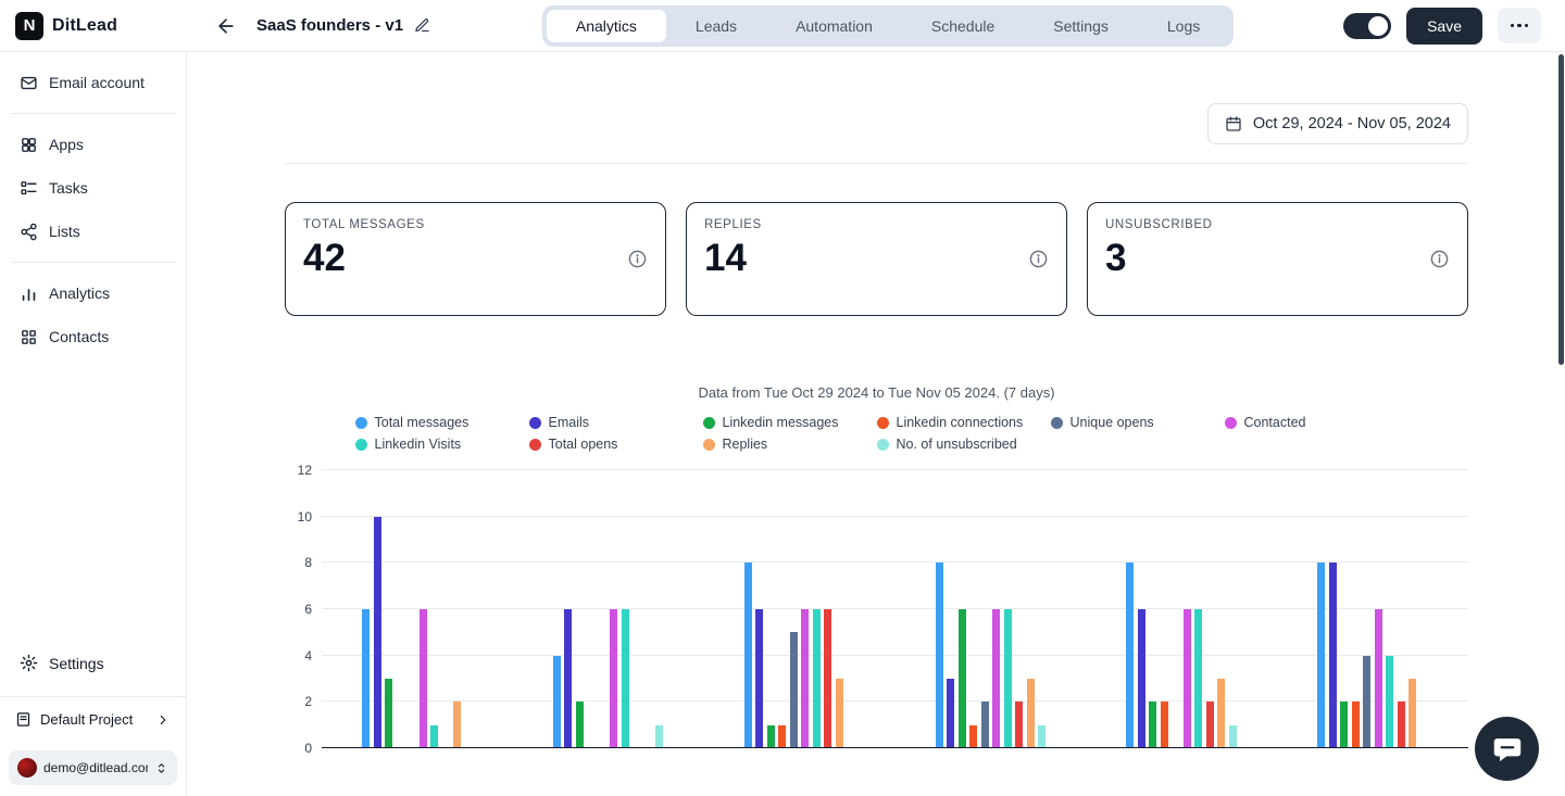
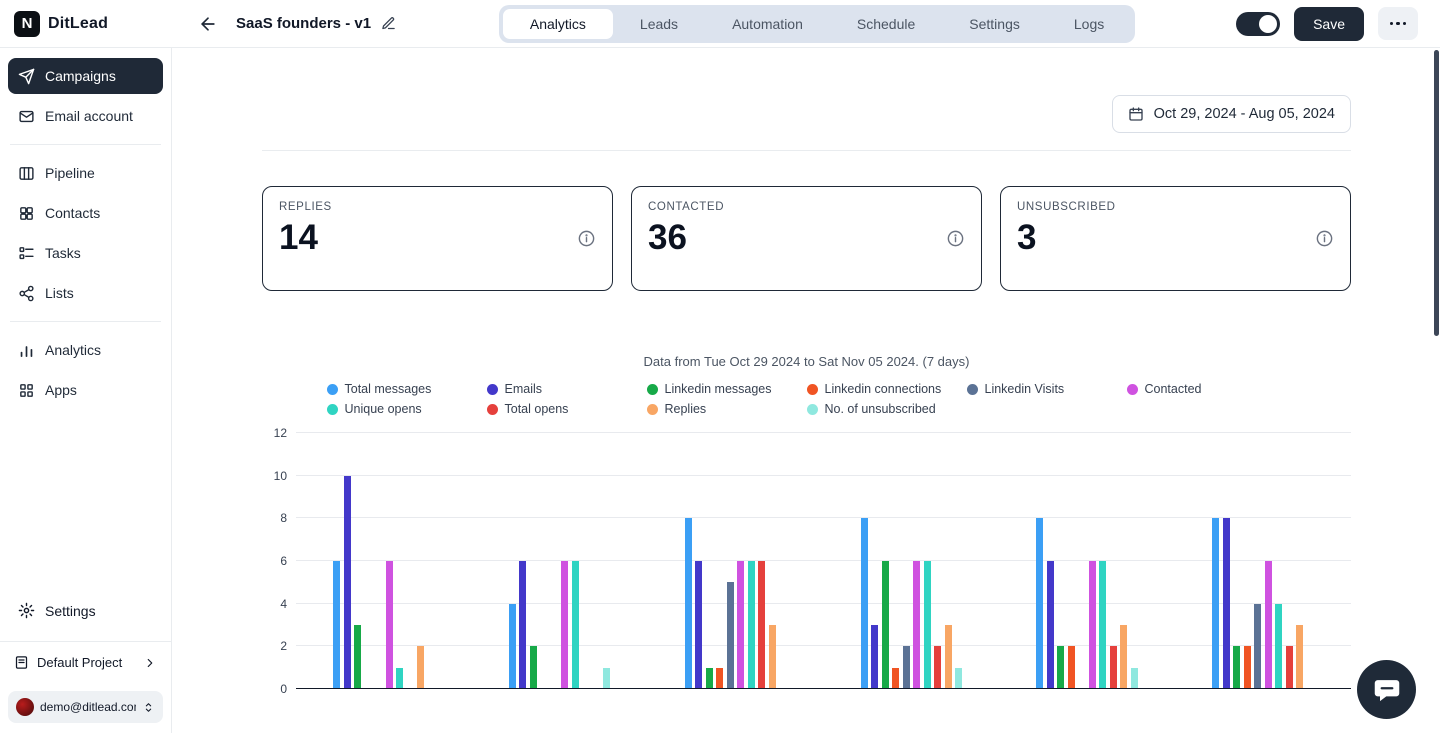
  N
  DitLead
  SaaS founders - v1
  Analytics
  Leads
  Automation
  Schedule
  Settings
  Logs
  Save
+ Campaigns
  Email account
+ Pipeline
- Apps
+ Contacts
  Tasks
  Lists
  Analytics
- Contacts
+ Apps
  Settings
  Default Project
  demo@ditlead.co
- Oct 29, 2024 - Nov 05, 2024
+ Oct 29, 2024 - Aug 05, 2024
- TOTAL MESSAGES
- 42
  REPLIES
  14
+ CONTACTED
+ 36
  UNSUBSCRIBED
  3
- Data from Tue Oct 29 2024 to Tue Nov 05 2024. (7 days)
+ Data from Tue Oct 29 2024 to Sat Nov 05 2024. (7 days)
  Total messages
  Emails
  Linkedin messages
  Linkedin connections
- Unique opens
+ Linkedin Visits
  Contacted
- Linkedin Visits
+ Unique opens
  Total opens
  Replies
  No. of unsubscribed
  0
  2
  4
  6
  8
  10
  12
